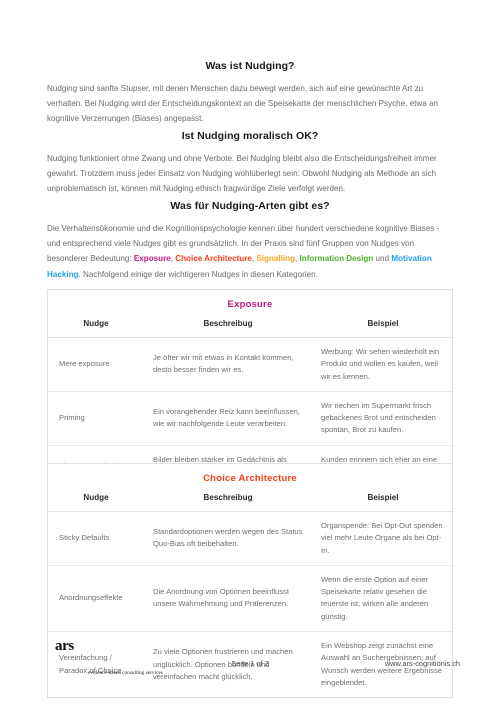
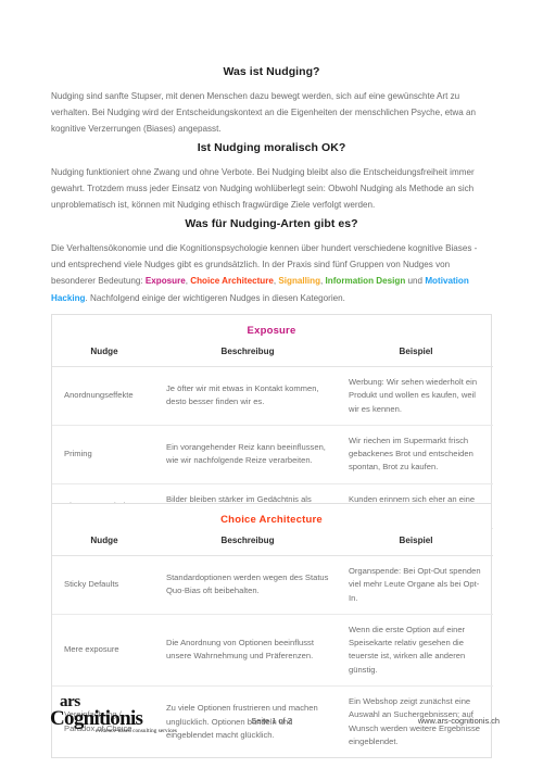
  Was ist Nudging?
- Nudging sind sanfte Stupser, mit denen Menschen dazu bewegt werden, sich auf eine gewünschte Art zu verhalten. Bei Nudging wird der Entscheidungskontext an die Speisekarte der menschlichen Psyche, etwa an kognitive Verzerrungen (Biases) angepasst.
+ Nudging sind sanfte Stupser, mit denen Menschen dazu bewegt werden, sich auf eine gewünschte Art zu verhalten. Bei Nudging wird der Entscheidungskontext an die Eigenheiten der menschlichen Psyche, etwa an kognitive Verzerrungen (Biases) angepasst.
  Ist Nudging moralisch OK?
  Nudging funktioniert ohne Zwang und ohne Verbote. Bei Nudging bleibt also die Entscheidungsfreiheit immer gewahrt. Trotzdem muss jeder Einsatz von Nudging wohlüberlegt sein: Obwohl Nudging als Methode an sich unproblematisch ist, können mit Nudging ethisch fragwürdige Ziele verfolgt werden.
  Was für Nudging-Arten gibt es?
  Die Verhaltensökonomie und die Kognitionspsychologie kennen über hundert verschiedene kognitive Biases - und entsprechend viele Nudges gibt es grundsätzlich. In der Praxis sind fünf Gruppen von Nudges von besonderer Bedeutung: Exposure, Choice Architecture, Signalling, Information Design und Motivation Hacking. Nachfolgend einige der wichtigeren Nudges in diesen Kategorien.
  Exposure
  Nudge	Beschreibug	Beispiel
- Mere exposure	Je öfter wir mit etwas in Kontakt kommen, desto besser finden wir es.	Werbung: Wir sehen wiederholt ein Produkt und wollen es kaufen, weil wir es kennen.
+ Anordnungseffekte	Je öfter wir mit etwas in Kontakt kommen, desto besser finden wir es.	Werbung: Wir sehen wiederholt ein Produkt und wollen es kaufen, weil wir es kennen.
- Priming	Ein vorangehender Reiz kann beeinflussen, wie wir nachfolgende Leute verarbeiten.	Wir riechen im Supermarkt frisch gebackenes Brot und entscheiden spontan, Brot zu kaufen.
+ Priming	Ein vorangehender Reiz kann beeinflussen, wie wir nachfolgende Reize verarbeiten.	Wir riechen im Supermarkt frisch gebackenes Brot und entscheiden spontan, Brot zu kaufen.
  Choice Architecture
  Nudge	Beschreibug	Beispiel
  Sticky Defaults	Standardoptionen werden wegen des Status Quo-Bias oft beibehalten.	Organspende: Bei Opt-Out spenden viel mehr Leute Organe als bei Opt-In.
- Anordnungseffekte	Die Anordnung von Optionen beeinflusst unsere Wahrnehmung und Präferenzen.	Wenn die erste Option auf einer Speisekarte relativ gesehen die teuerste ist, wirken alle anderen günstig.
+ Mere exposure	Die Anordnung von Optionen beeinflusst unsere Wahrnehmung und Präferenzen.	Wenn die erste Option auf einer Speisekarte relativ gesehen die teuerste ist, wirken alle anderen günstig.
- Vereinfachung / Paradox of Choice	Zu viele Optionen frustrieren und machen unglücklich. Optionen bündeln und vereinfachen macht glücklich.	Ein Webshop zeigt zunächst eine Auswahl an Suchergebnissen; auf Wunsch werden weitere Ergebnisse eingeblendet.
+ Vereinfachung / Paradox of Choice	Zu viele Optionen frustrieren und machen unglücklich. Optionen bündeln und eingeblendet macht glücklich.	Ein Webshop zeigt zunächst eine Auswahl an Suchergebnissen; auf Wunsch werden weitere Ergebnisse eingeblendet.
  ars
+ Cognitionis
  Seite 1 of 2
  www.ars-cognitionis.ch
